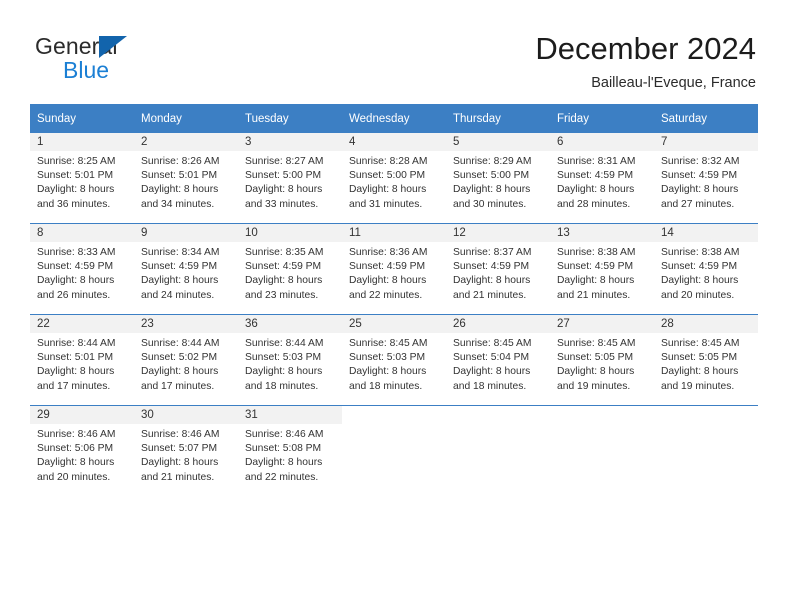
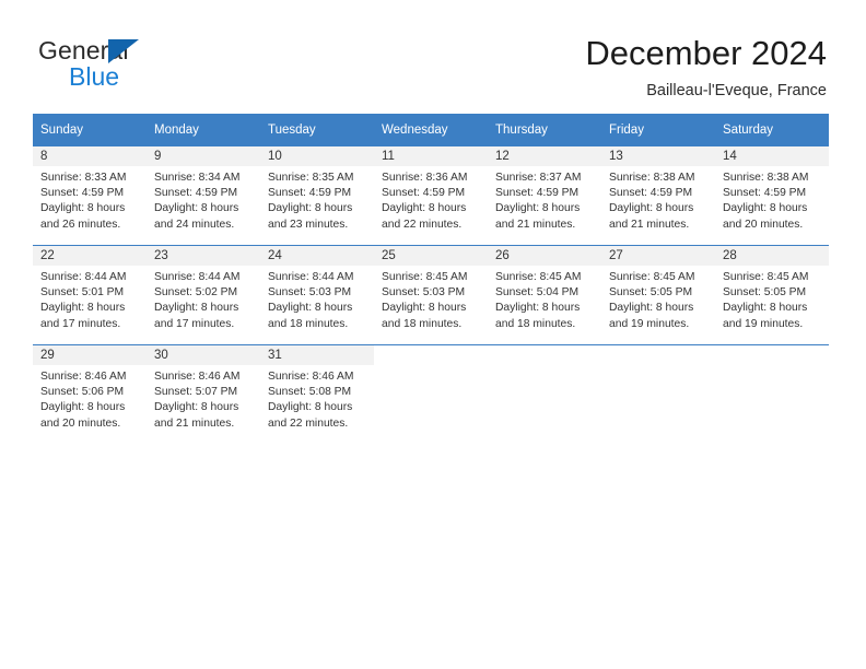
  General
  Blue
  December 2024
  Bailleau-l'Eveque, France
  Sunday	Monday	Tuesday	Wednesday	Thursday	Friday	Saturday
- 1Sunrise: 8:25 AMSunset: 5:01 PMDaylight: 8 hoursand 36 minutes.	2Sunrise: 8:26 AMSunset: 5:01 PMDaylight: 8 hoursand 34 minutes.	3Sunrise: 8:27 AMSunset: 5:00 PMDaylight: 8 hoursand 33 minutes.	4Sunrise: 8:28 AMSunset: 5:00 PMDaylight: 8 hoursand 31 minutes.	5Sunrise: 8:29 AMSunset: 5:00 PMDaylight: 8 hoursand 30 minutes.	6Sunrise: 8:31 AMSunset: 4:59 PMDaylight: 8 hoursand 28 minutes.	7Sunrise: 8:32 AMSunset: 4:59 PMDaylight: 8 hoursand 27 minutes.
  8Sunrise: 8:33 AMSunset: 4:59 PMDaylight: 8 hoursand 26 minutes.	9Sunrise: 8:34 AMSunset: 4:59 PMDaylight: 8 hoursand 24 minutes.	10Sunrise: 8:35 AMSunset: 4:59 PMDaylight: 8 hoursand 23 minutes.	11Sunrise: 8:36 AMSunset: 4:59 PMDaylight: 8 hoursand 22 minutes.	12Sunrise: 8:37 AMSunset: 4:59 PMDaylight: 8 hoursand 21 minutes.	13Sunrise: 8:38 AMSunset: 4:59 PMDaylight: 8 hoursand 21 minutes.	14Sunrise: 8:38 AMSunset: 4:59 PMDaylight: 8 hoursand 20 minutes.
- 22Sunrise: 8:44 AMSunset: 5:01 PMDaylight: 8 hoursand 17 minutes.	23Sunrise: 8:44 AMSunset: 5:02 PMDaylight: 8 hoursand 17 minutes.	36Sunrise: 8:44 AMSunset: 5:03 PMDaylight: 8 hoursand 18 minutes.	25Sunrise: 8:45 AMSunset: 5:03 PMDaylight: 8 hoursand 18 minutes.	26Sunrise: 8:45 AMSunset: 5:04 PMDaylight: 8 hoursand 18 minutes.	27Sunrise: 8:45 AMSunset: 5:05 PMDaylight: 8 hoursand 19 minutes.	28Sunrise: 8:45 AMSunset: 5:05 PMDaylight: 8 hoursand 19 minutes.
+ 22Sunrise: 8:44 AMSunset: 5:01 PMDaylight: 8 hoursand 17 minutes.	23Sunrise: 8:44 AMSunset: 5:02 PMDaylight: 8 hoursand 17 minutes.	24Sunrise: 8:44 AMSunset: 5:03 PMDaylight: 8 hoursand 18 minutes.	25Sunrise: 8:45 AMSunset: 5:03 PMDaylight: 8 hoursand 18 minutes.	26Sunrise: 8:45 AMSunset: 5:04 PMDaylight: 8 hoursand 18 minutes.	27Sunrise: 8:45 AMSunset: 5:05 PMDaylight: 8 hoursand 19 minutes.	28Sunrise: 8:45 AMSunset: 5:05 PMDaylight: 8 hoursand 19 minutes.
  29Sunrise: 8:46 AMSunset: 5:06 PMDaylight: 8 hoursand 20 minutes.	30Sunrise: 8:46 AMSunset: 5:07 PMDaylight: 8 hoursand 21 minutes.	31Sunrise: 8:46 AMSunset: 5:08 PMDaylight: 8 hoursand 22 minutes.
